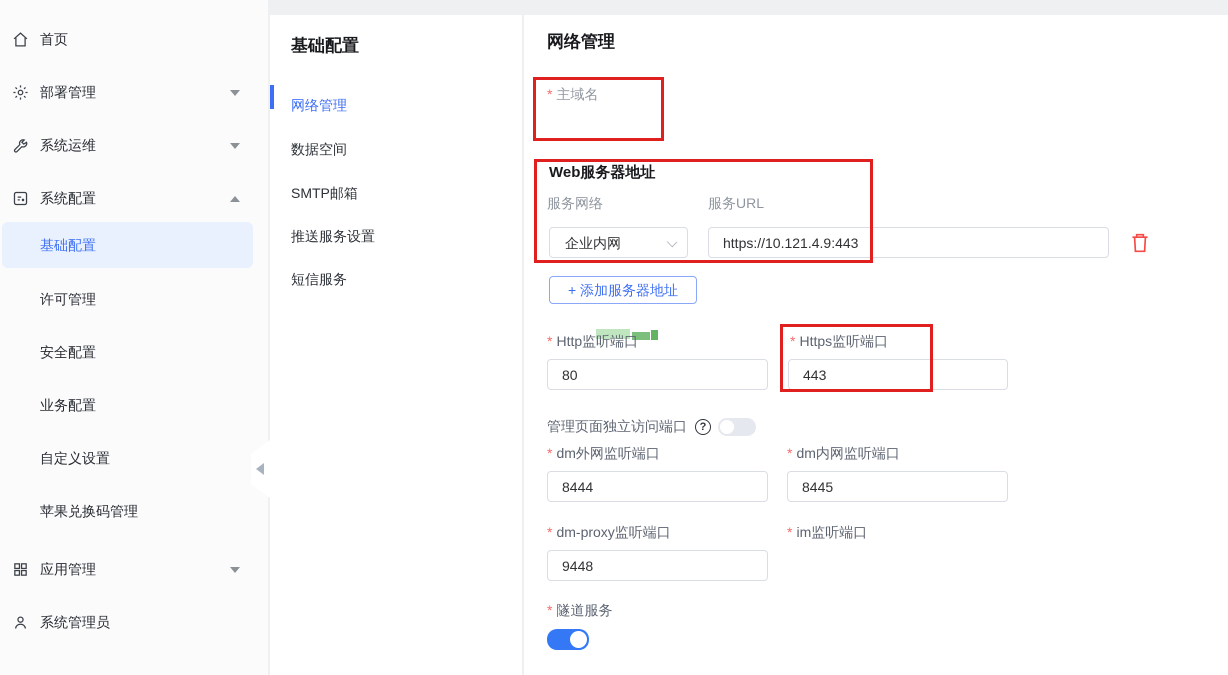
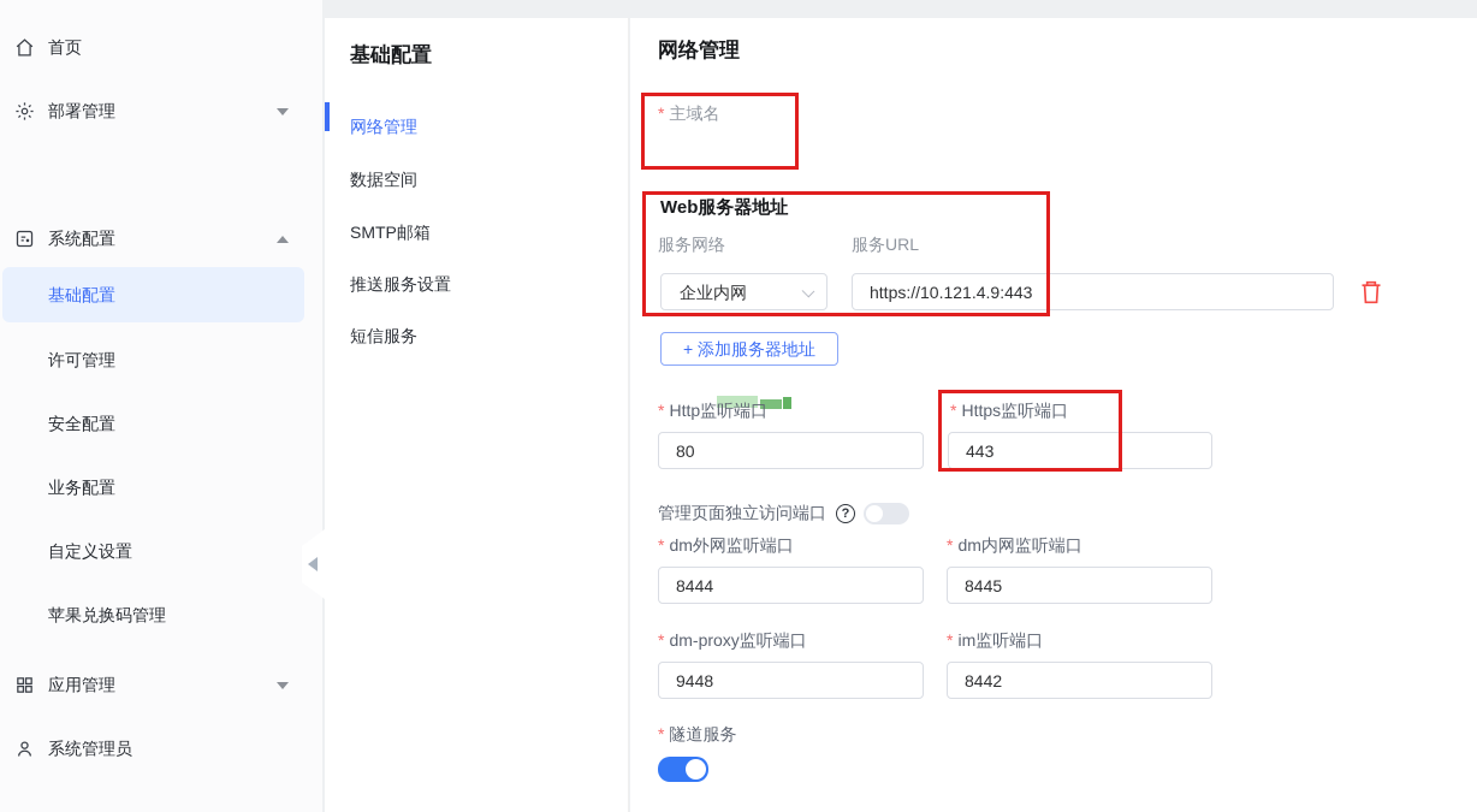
  首页
  部署管理
- 系统运维
  系统配置
  基础配置
  许可管理
  安全配置
  业务配置
  自定义设置
  苹果兑换码管理
  应用管理
  系统管理员
  基础配置
  网络管理
  数据空间
  SMTP邮箱
  推送服务设置
  短信服务
  网络管理
  * 主域名
  Web服务器地址
  服务网络
  服务URL
  企业内网
  https://10.121.4.9:443
  + 添加服务器地址
  * Http监听端口
  * Https监听端口
  80
  443
  管理页面独立访问端口
  ?
  * dm外网监听端口
  * dm内网监听端口
  8444
  8445
  * dm-proxy监听端口
  * im监听端口
  9448
+ 8442
  * 隧道服务
